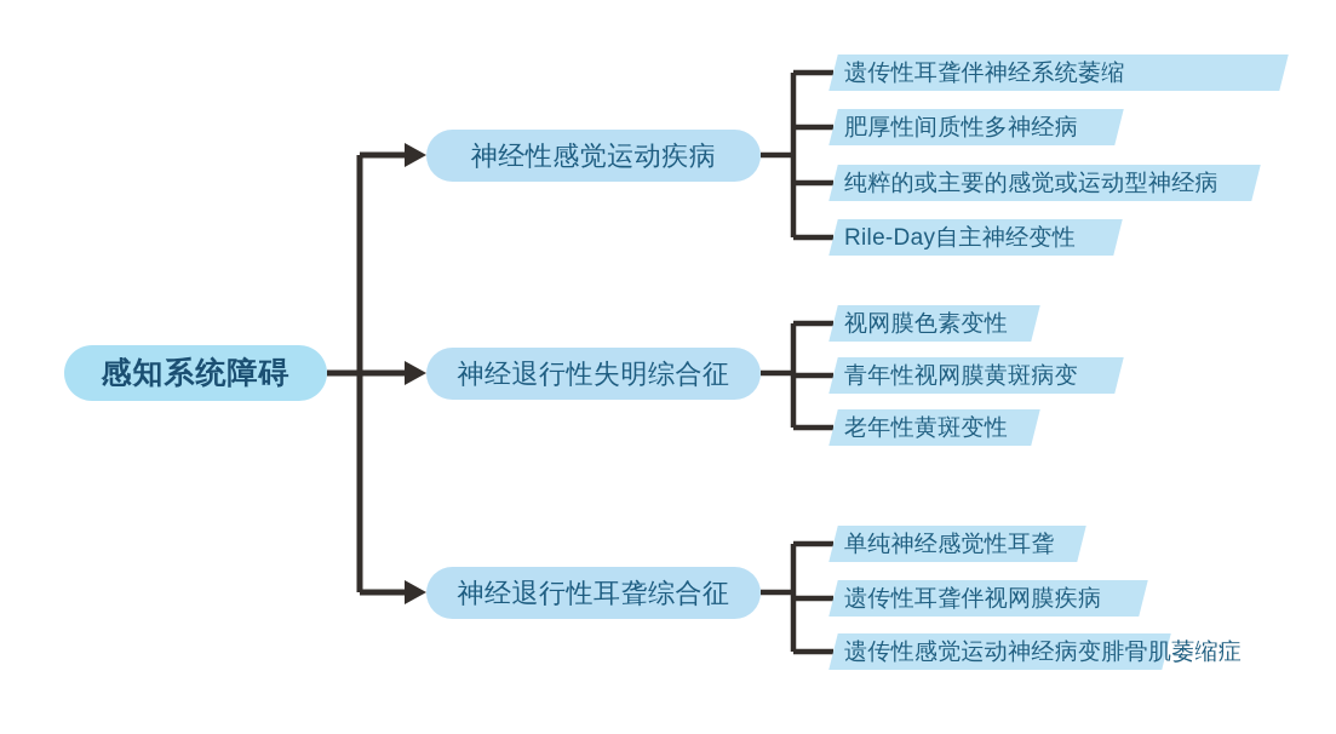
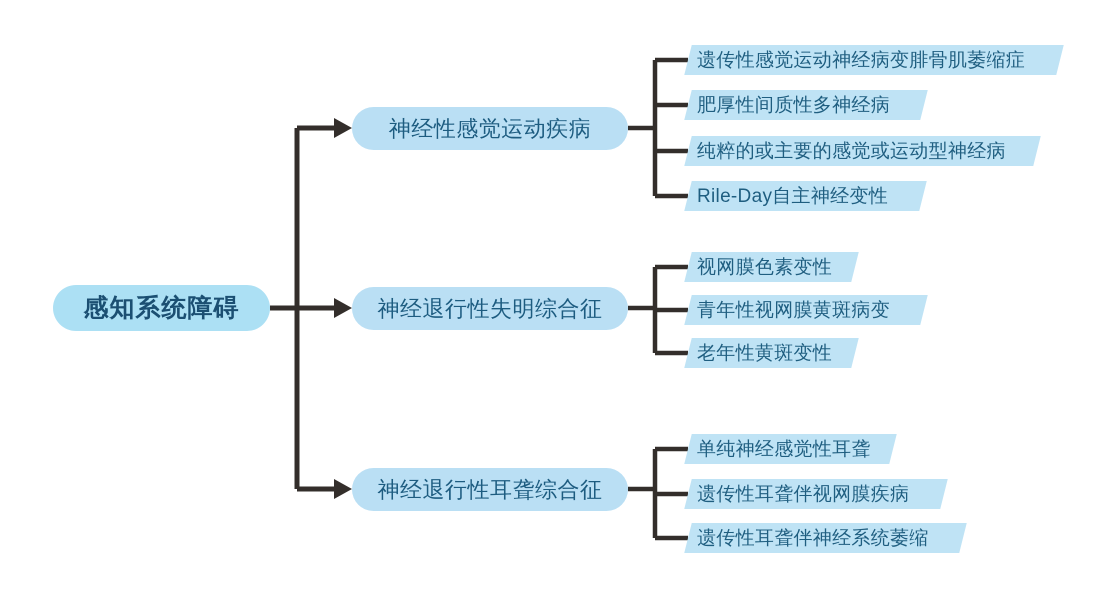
  感知系统障碍
  神经性感觉运动疾病
- 遗传性耳聋伴神经系统萎缩
+ 遗传性感觉运动神经病变腓骨肌萎缩症
  肥厚性间质性多神经病
  纯粹的或主要的感觉或运动型神经病
  Rile-Day自主神经变性
  神经退行性失明综合征
  视网膜色素变性
  青年性视网膜黄斑病变
  老年性黄斑变性
  神经退行性耳聋综合征
  单纯神经感觉性耳聋
  遗传性耳聋伴视网膜疾病
- 遗传性感觉运动神经病变腓骨肌萎缩症
+ 遗传性耳聋伴神经系统萎缩
